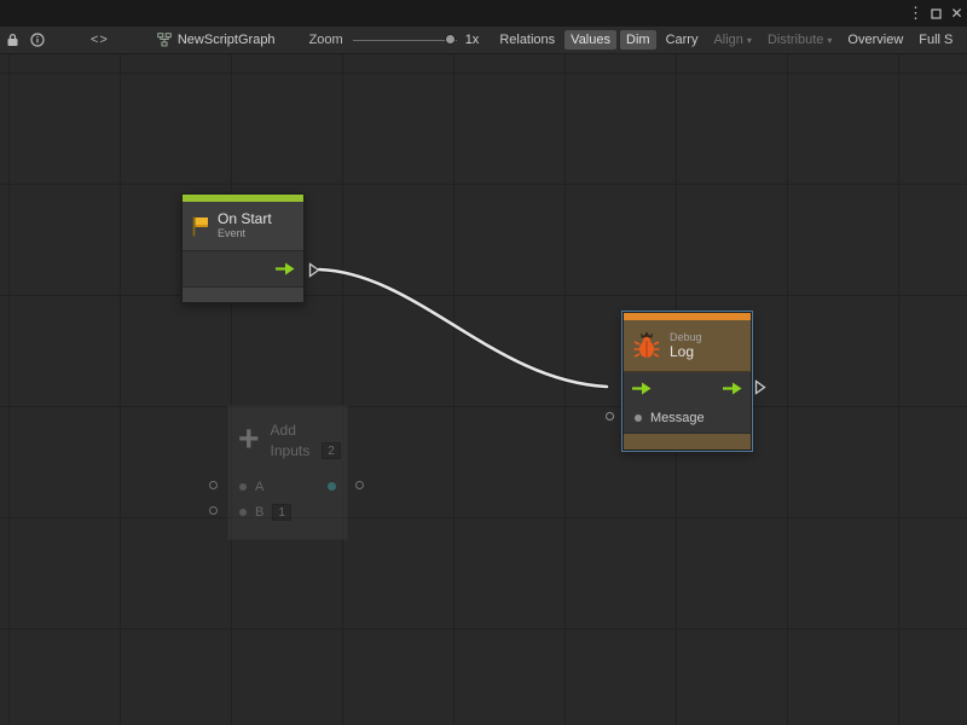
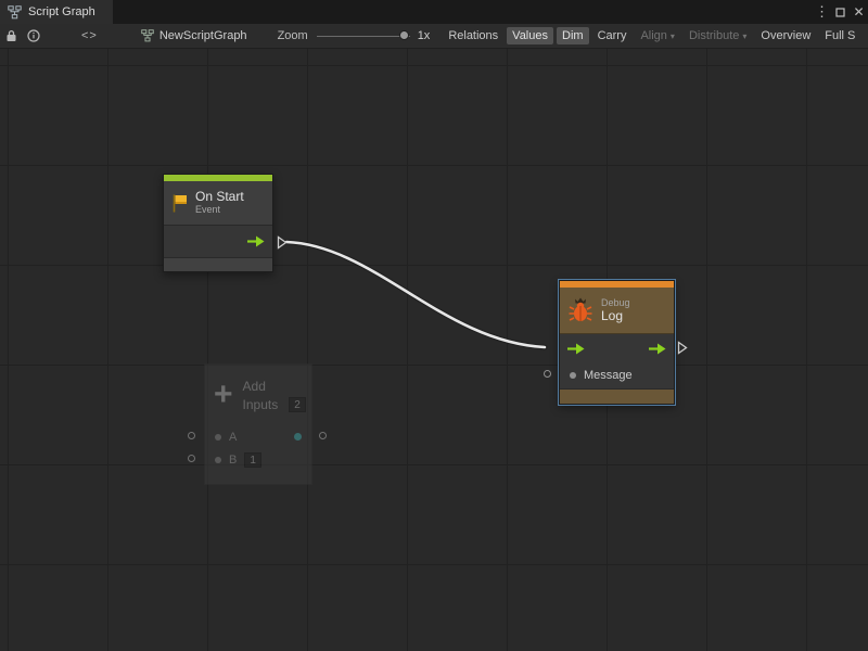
+ Script Graph
  ⋮
  ✕
  <>
  NewScriptGraph
  Zoom
  1x
  Relations
  Values
  Dim
  Carry
  Align
  ▾
  Distribute
  ▾
  Overview
  Full S
  On Start
  Event
  Debug
  Log
  Message
  +
  Add
  Inputs
  2
  A
  B
  1
